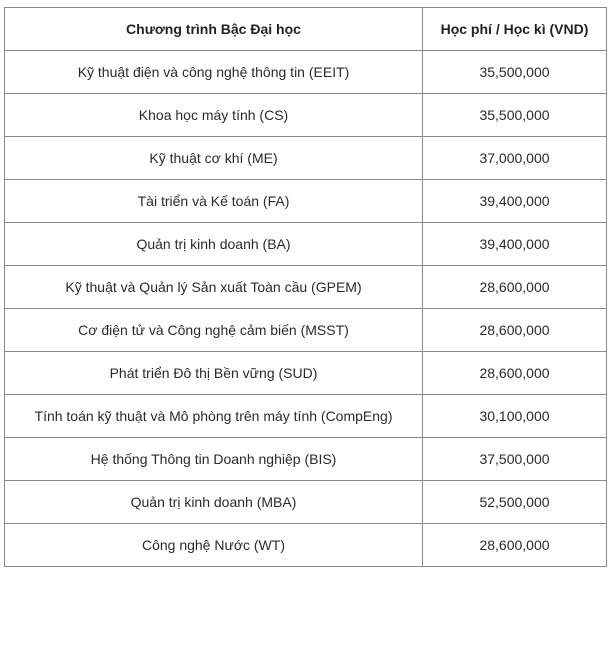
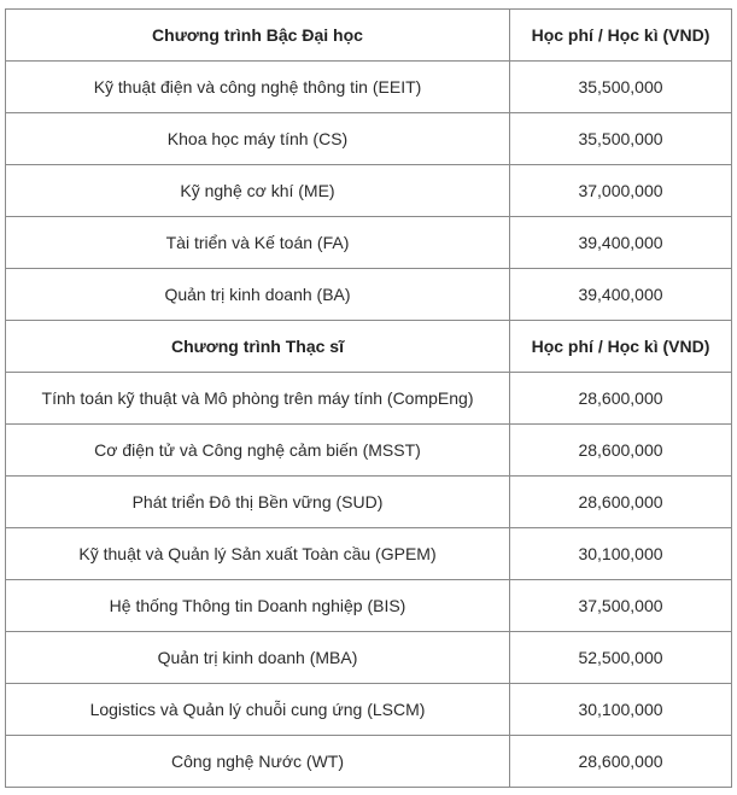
  Chương trình Bậc Đại học	Học phí / Học kì (VND)
  Kỹ thuật điện và công nghệ thông tin (EEIT)	35,500,000
  Khoa học máy tính (CS)	35,500,000
- Kỹ thuật cơ khí (ME)	37,000,000
+ Kỹ nghệ cơ khí (ME)	37,000,000
  Tài triển và Kế toán (FA)	39,400,000
  Quản trị kinh doanh (BA)	39,400,000
+ Chương trình Thạc sĩ	Học phí / Học kì (VND)
- Kỹ thuật và Quản lý Sản xuất Toàn cầu (GPEM)	28,600,000
+ Tính toán kỹ thuật và Mô phòng trên máy tính (CompEng)	28,600,000
  Cơ điện tử và Công nghệ cảm biến (MSST)	28,600,000
  Phát triển Đô thị Bền vững (SUD)	28,600,000
- Tính toán kỹ thuật và Mô phòng trên máy tính (CompEng)	30,100,000
+ Kỹ thuật và Quản lý Sản xuất Toàn cầu (GPEM)	30,100,000
  Hệ thống Thông tin Doanh nghiệp (BIS)	37,500,000
  Quản trị kinh doanh (MBA)	52,500,000
+ Logistics và Quản lý chuỗi cung ứng (LSCM)	30,100,000
  Công nghệ Nước (WT)	28,600,000
